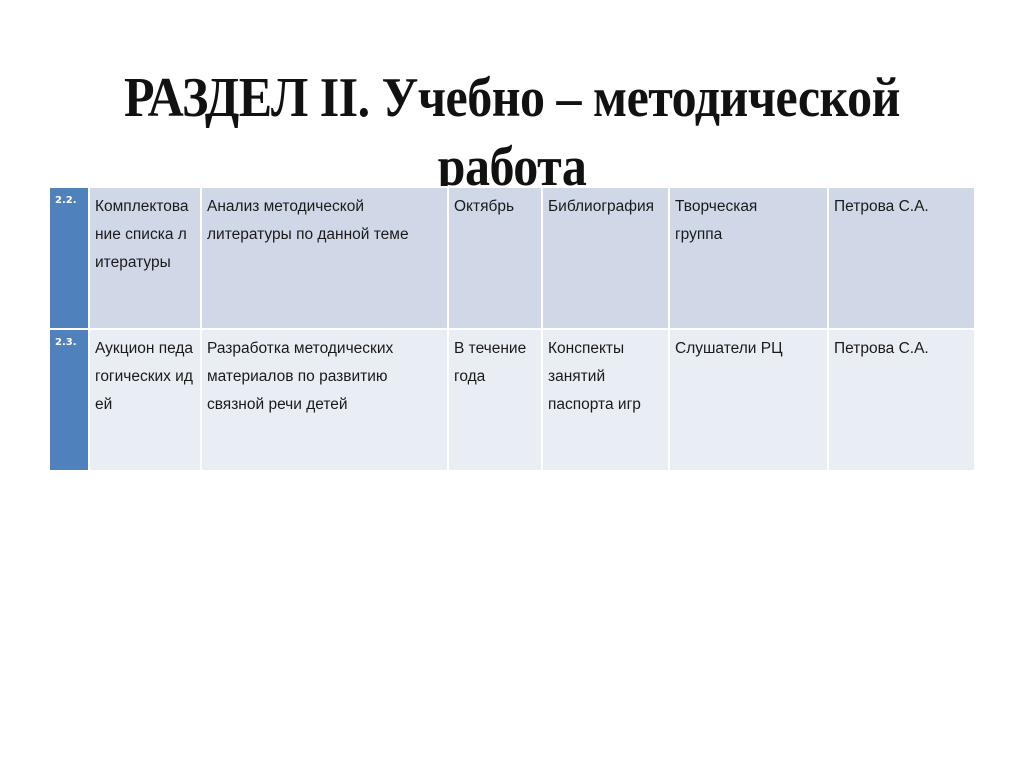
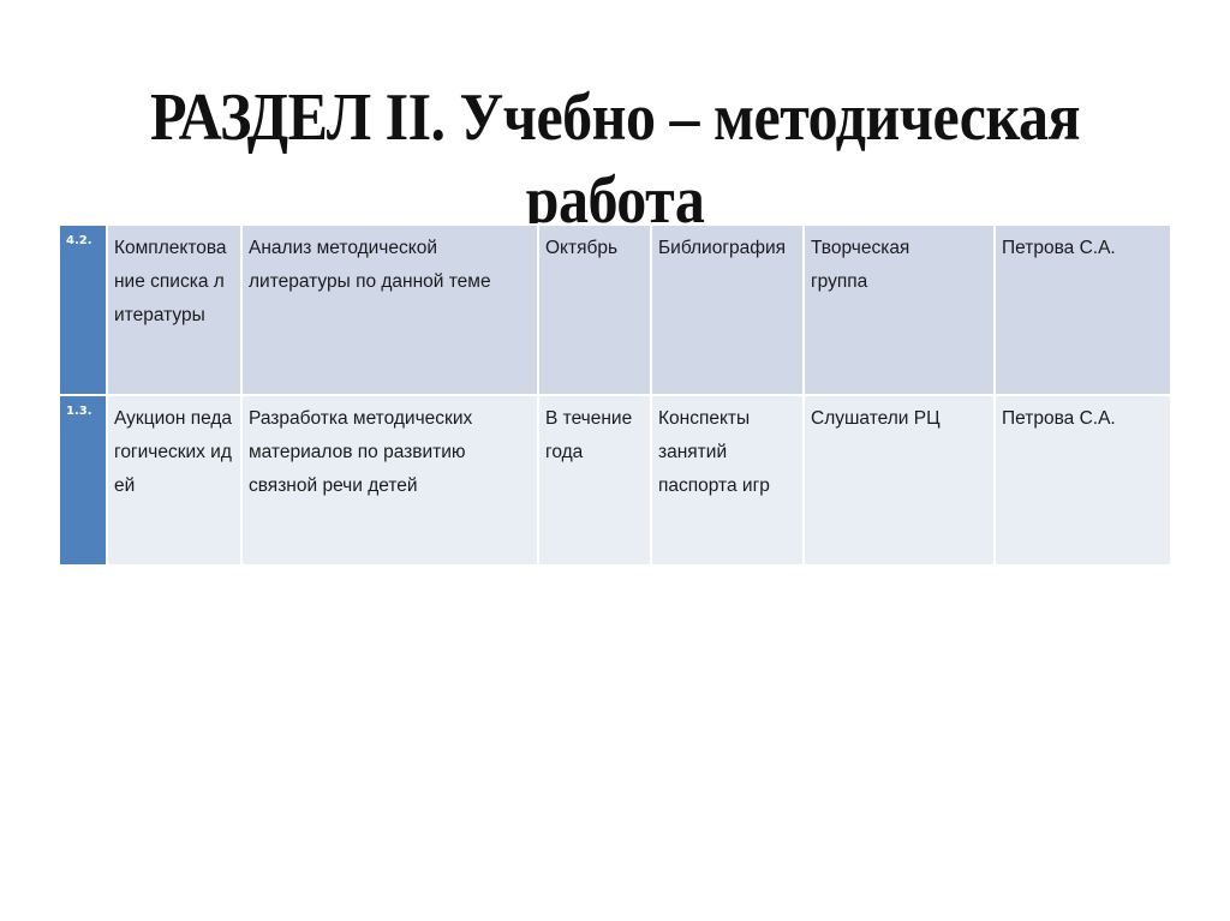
- РАЗДЕЛ II. Учебно – методической
+ РАЗДЕЛ II. Учебно – методическая
  работа
- 2.2.	Комплектование списка литературы	Анализ методической литературы по данной теме	Октябрь	Библиография	Творческая группа	Петрова С.А.
+ 4.2.	Комплектование списка литературы	Анализ методической литературы по данной теме	Октябрь	Библиография	Творческая группа	Петрова С.А.
- 2.3.	Аукцион педагогических идей	Разработка методических материалов по развитию связной речи детей	В течение года	Конспекты занятий паспорта игр	Слушатели РЦ	Петрова С.А.
+ 1.3.	Аукцион педагогических идей	Разработка методических материалов по развитию связной речи детей	В течение года	Конспекты занятий паспорта игр	Слушатели РЦ	Петрова С.А.
